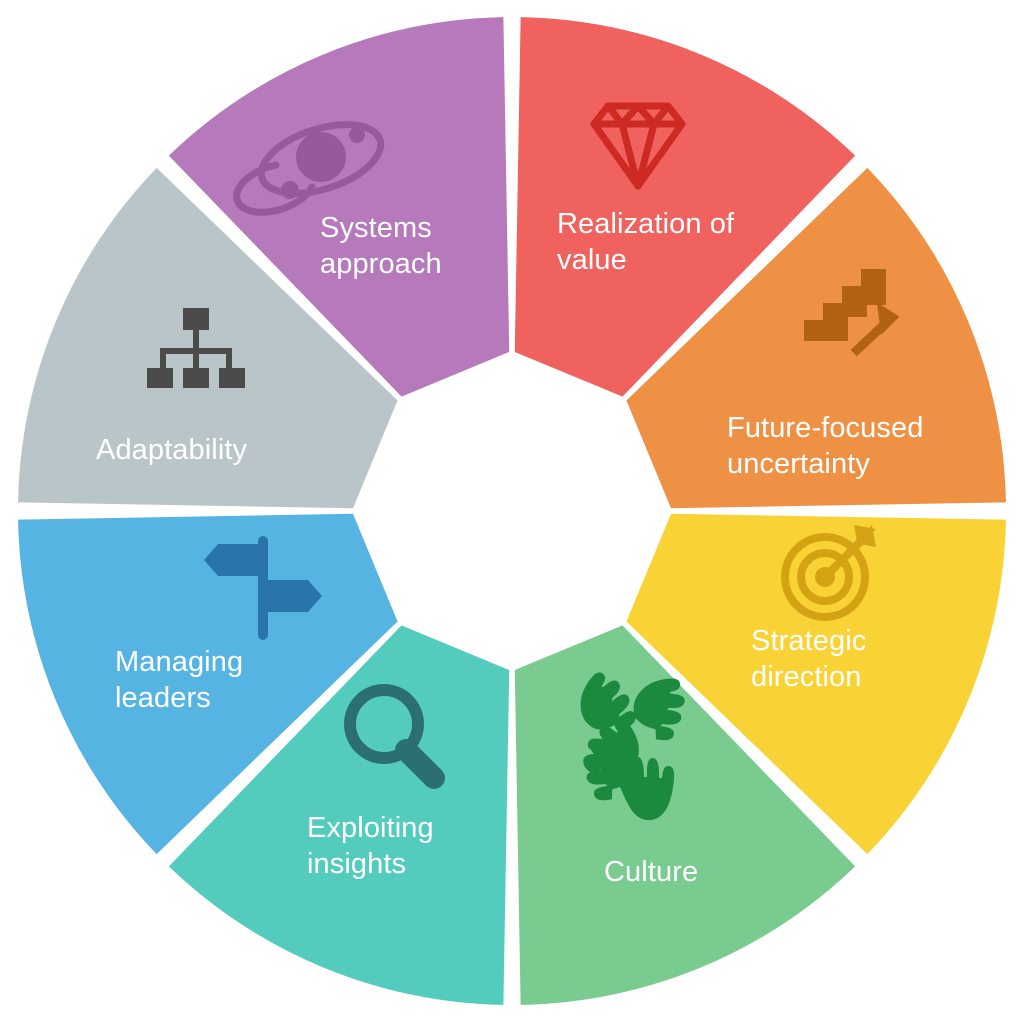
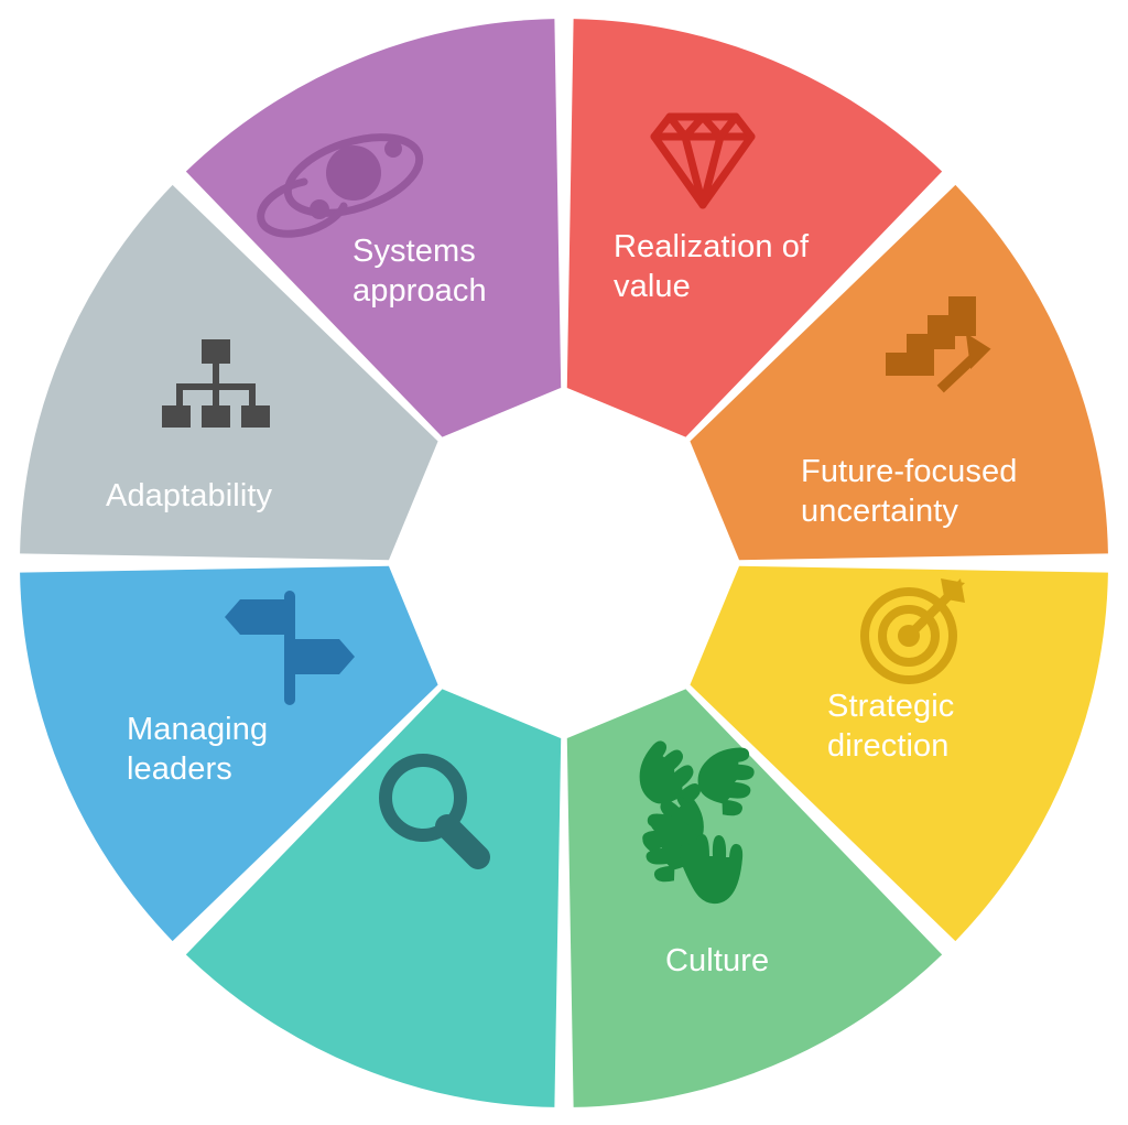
  Realization of value
  Future-focused uncertainty
  Strategic direction
  Culture
- Exploiting insights
  Managing leaders
  Adaptability
  Systems approach
